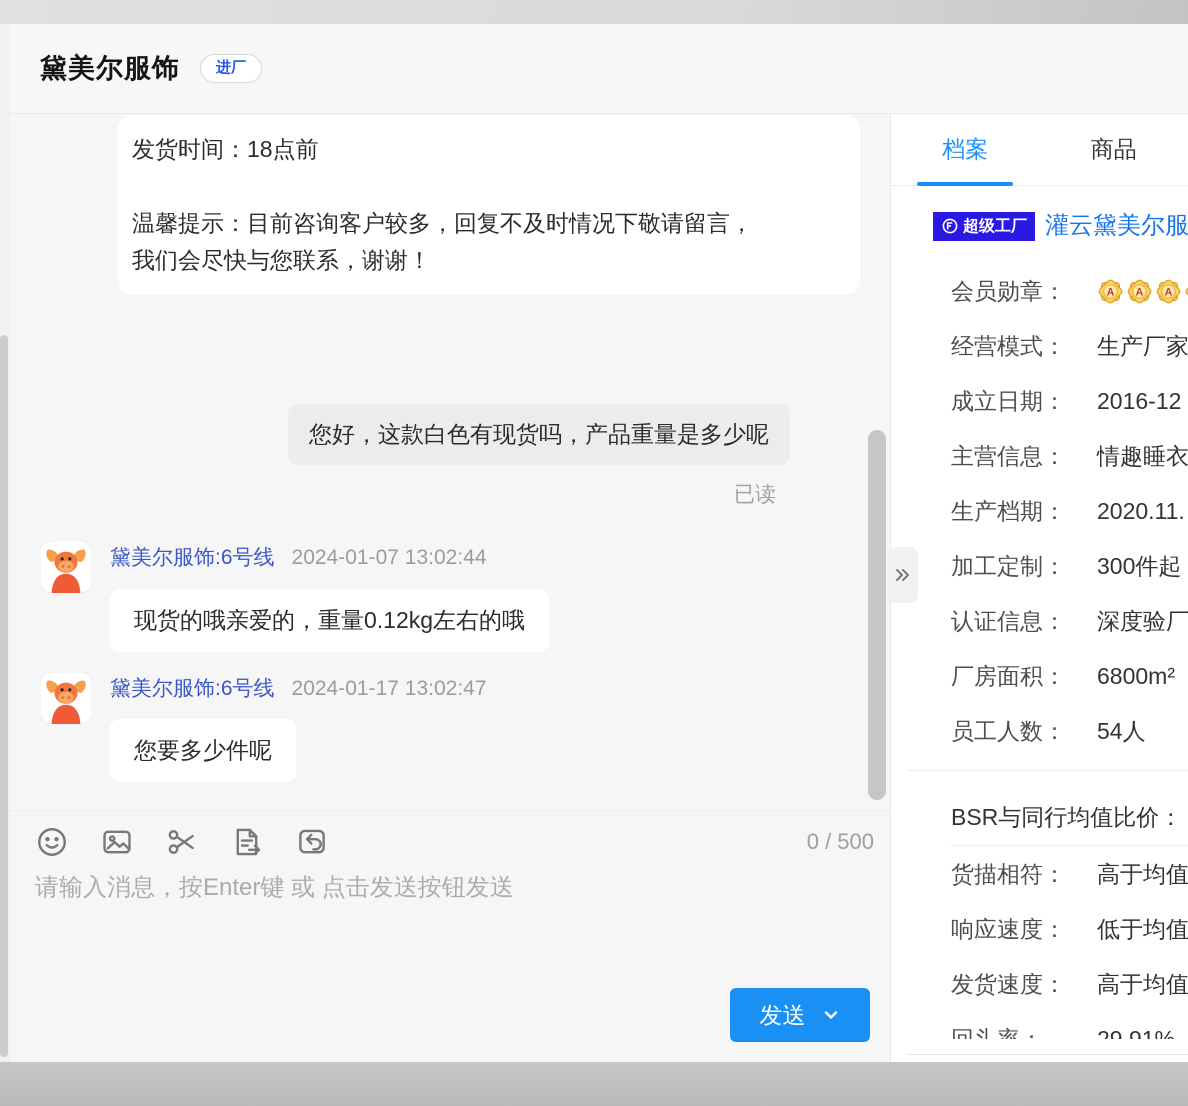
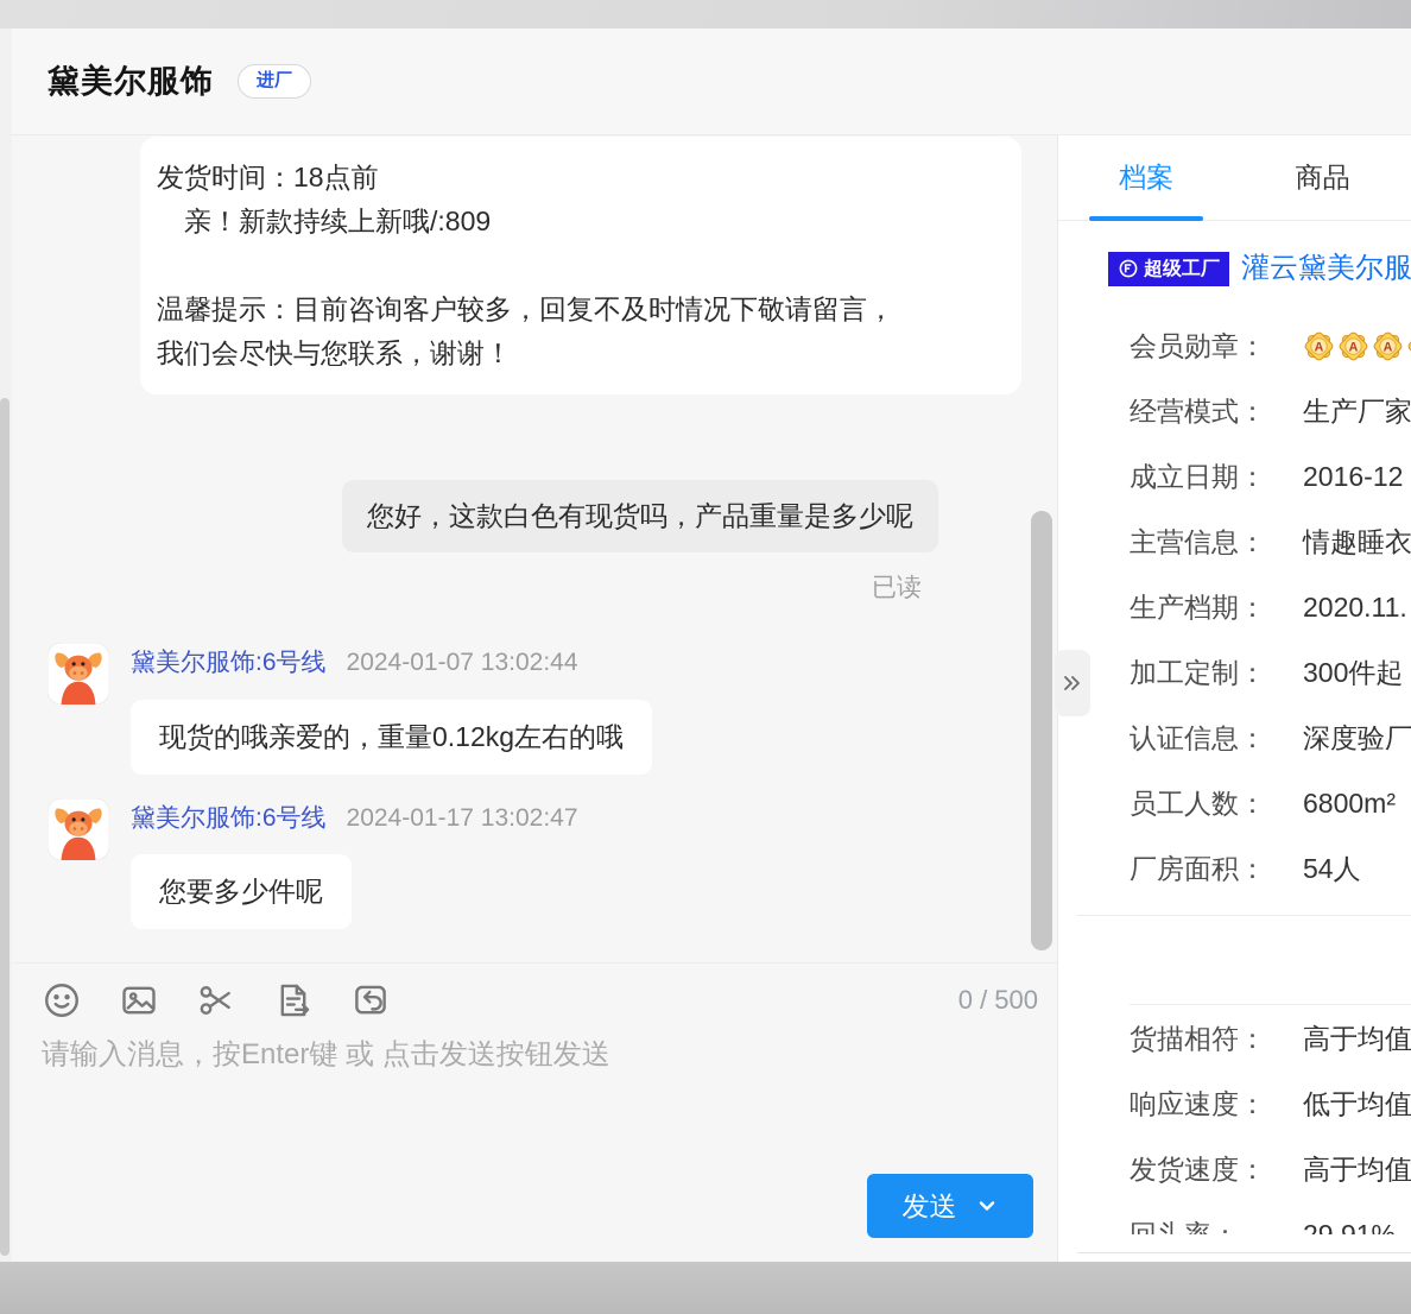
  黛美尔服饰
  进厂
  发货时间：18点前
+ 亲！新款持续上新哦/:809
  温馨提示：目前咨询客户较多，回复不及时情况下敬请留言，
  我们会尽快与您联系，谢谢！
  您好，这款白色有现货吗，产品重量是多少呢
  已读
  黛美尔服饰:6号线
  2024-01-07 13:02:44
  现货的哦亲爱的，重量0.12kg左右的哦
  黛美尔服饰:6号线
  2024-01-17 13:02:47
  您要多少件呢
  0 / 500
  请输入消息，按Enter键 或 点击发送按钮发送
  发送
  档案
  商品
  超级工厂
  灌云黛美尔服
  会员勋章：
  A
  A
  A
  经营模式：
  生产厂家
  成立日期：
  2016-12
  主营信息：
  情趣睡衣
  生产档期：
  2020.11.
  加工定制：
  300件起
  认证信息：
  深度验厂
- 厂房面积：
+ 员工人数：
  6800m²
- 员工人数：
+ 厂房面积：
  54人
- BSR与同行均值比价：
  货描相符：
  高于均值
  响应速度：
  低于均值
  发货速度：
  高于均值
